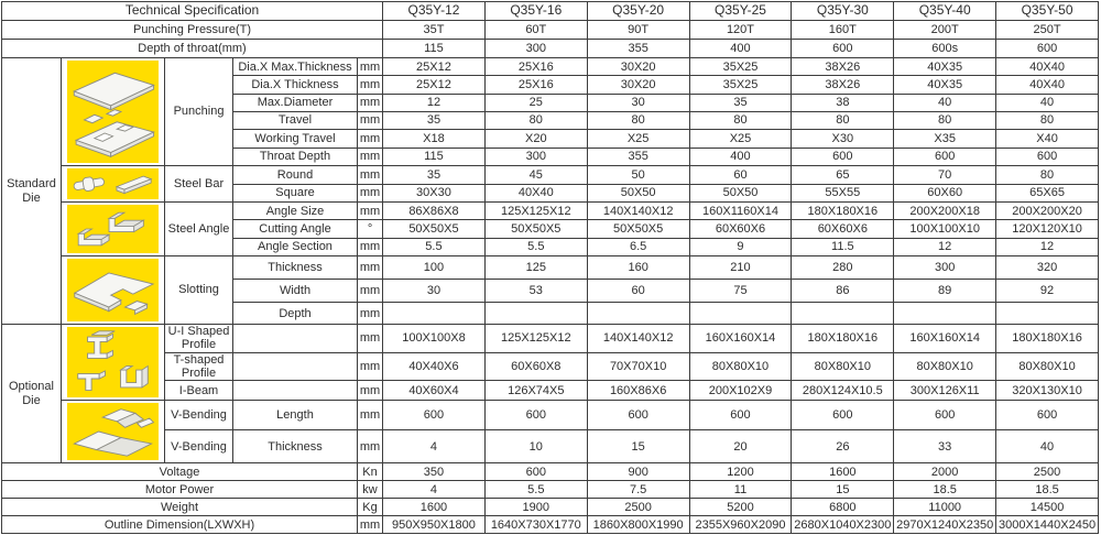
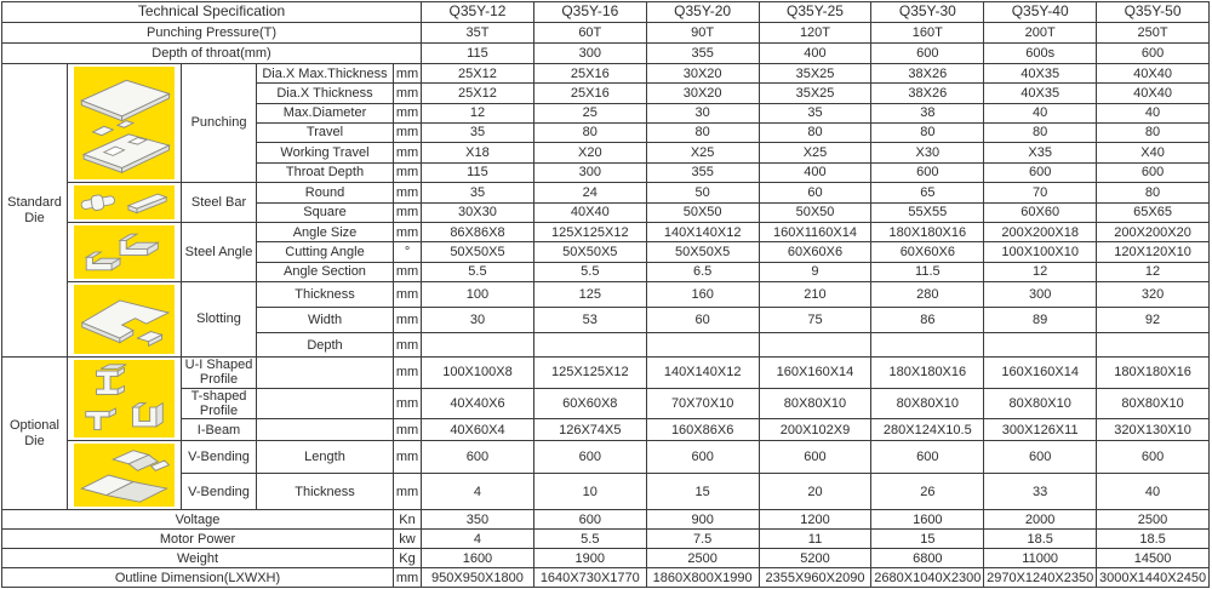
  Technical Specification	Q35Y-12	Q35Y-16	Q35Y-20	Q35Y-25	Q35Y-30	Q35Y-40	Q35Y-50
  Punching Pressure(T)	35T	60T	90T	120T	160T	200T	250T
  Depth of throat(mm)	115	300	355	400	600	600s	600
  Standard Die		Punching	Dia.X Max.Thickness	mm	25X12	25X16	30X20	35X25	38X26	40X35	40X40
  Dia.X Thickness	mm	25X12	25X16	30X20	35X25	38X26	40X35	40X40
  Max.Diameter	mm	12	25	30	35	38	40	40
  Travel	mm	35	80	80	80	80	80	80
  Working Travel	mm	X18	X20	X25	X25	X30	X35	X40
  Throat Depth	mm	115	300	355	400	600	600	600
- 	Steel Bar	Round	mm	35	45	50	60	65	70	80
+ 	Steel Bar	Round	mm	35	24	50	60	65	70	80
  Square	mm	30X30	40X40	50X50	50X50	55X55	60X60	65X65
  	Steel Angle	Angle Size	mm	86X86X8	125X125X12	140X140X12	160X1160X14	180X180X16	200X200X18	200X200X20
  Cutting Angle	°	50X50X5	50X50X5	50X50X5	60X60X6	60X60X6	100X100X10	120X120X10
  Angle Section	mm	5.5	5.5	6.5	9	11.5	12	12
  	Slotting	Thickness	mm	100	125	160	210	280	300	320
  Width	mm	30	53	60	75	86	89	92
  Depth	mm
  Optional Die		U-I Shaped Profile		mm	100X100X8	125X125X12	140X140X12	160X160X14	180X180X16	160X160X14	180X180X16
  T-shaped Profile		mm	40X40X6	60X60X8	70X70X10	80X80X10	80X80X10	80X80X10	80X80X10
  I-Beam		mm	40X60X4	126X74X5	160X86X6	200X102X9	280X124X10.5	300X126X11	320X130X10
  	V-Bending	Length	mm	600	600	600	600	600	600	600
  V-Bending	Thickness	mm	4	10	15	20	26	33	40
  Voltage	Kn	350	600	900	1200	1600	2000	2500
  Motor Power	kw	4	5.5	7.5	11	15	18.5	18.5
  Weight	Kg	1600	1900	2500	5200	6800	11000	14500
  Outline Dimension(LXWXH)	mm	950X950X1800	1640X730X1770	1860X800X1990	2355X960X2090	2680X1040X2300	2970X1240X2350	3000X1440X2450
